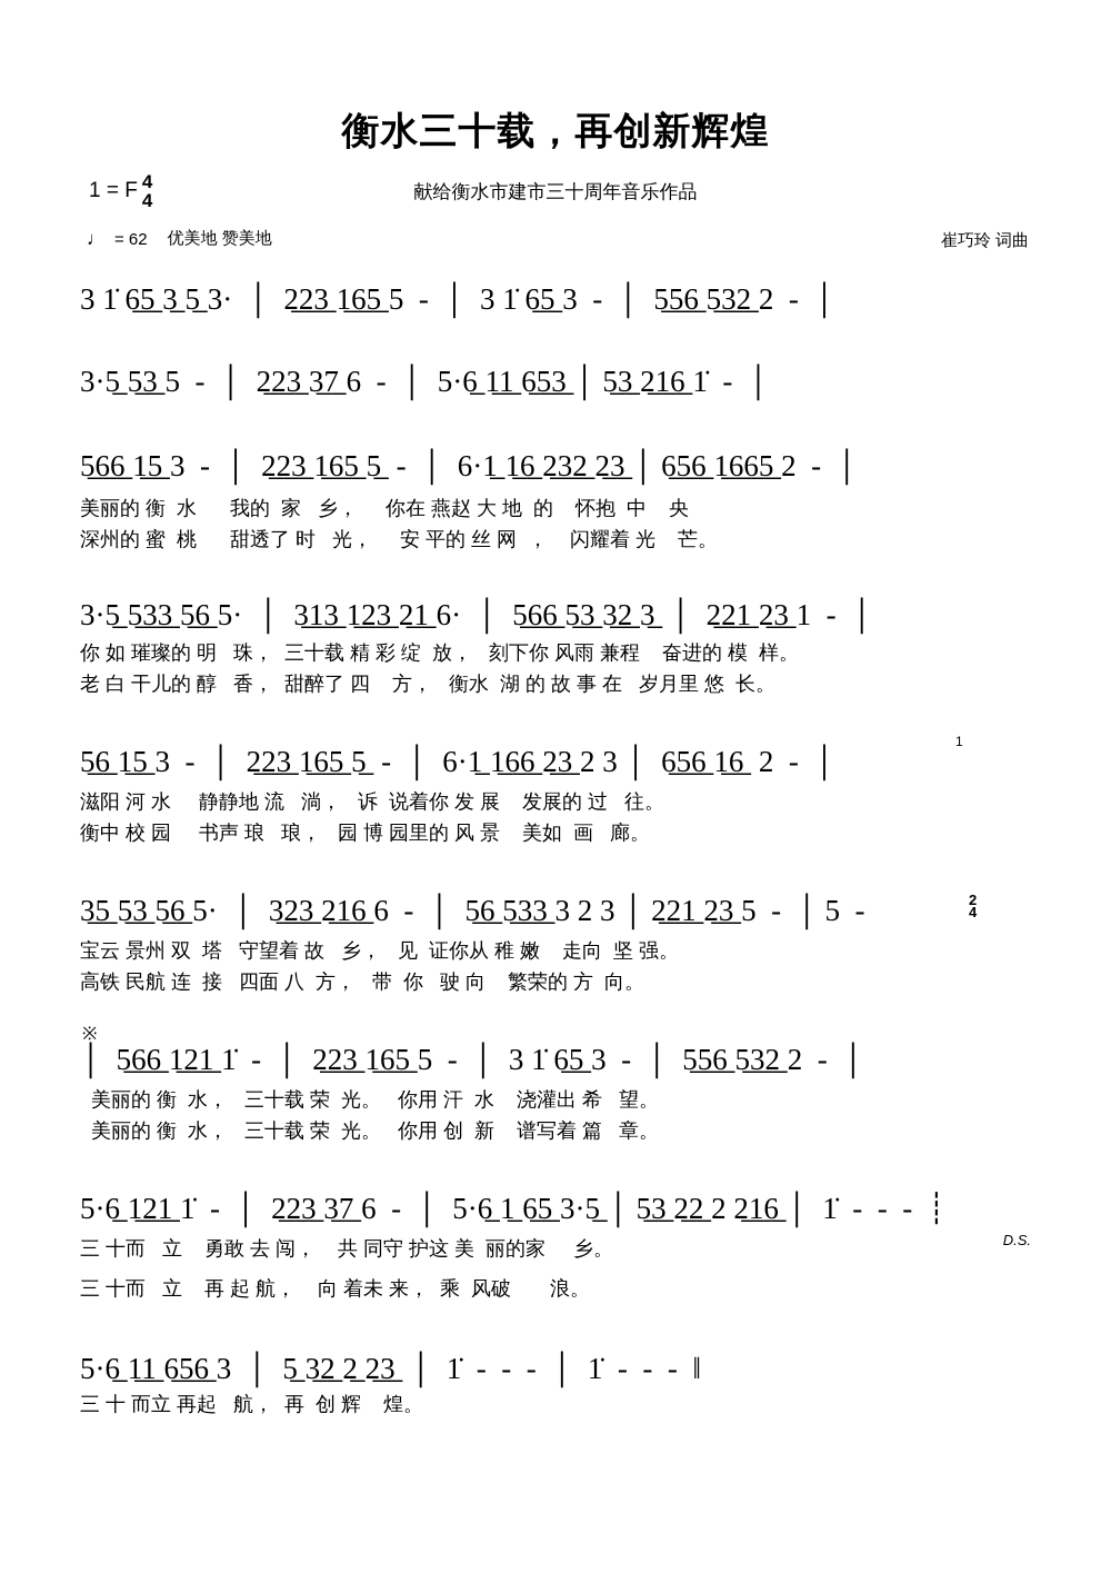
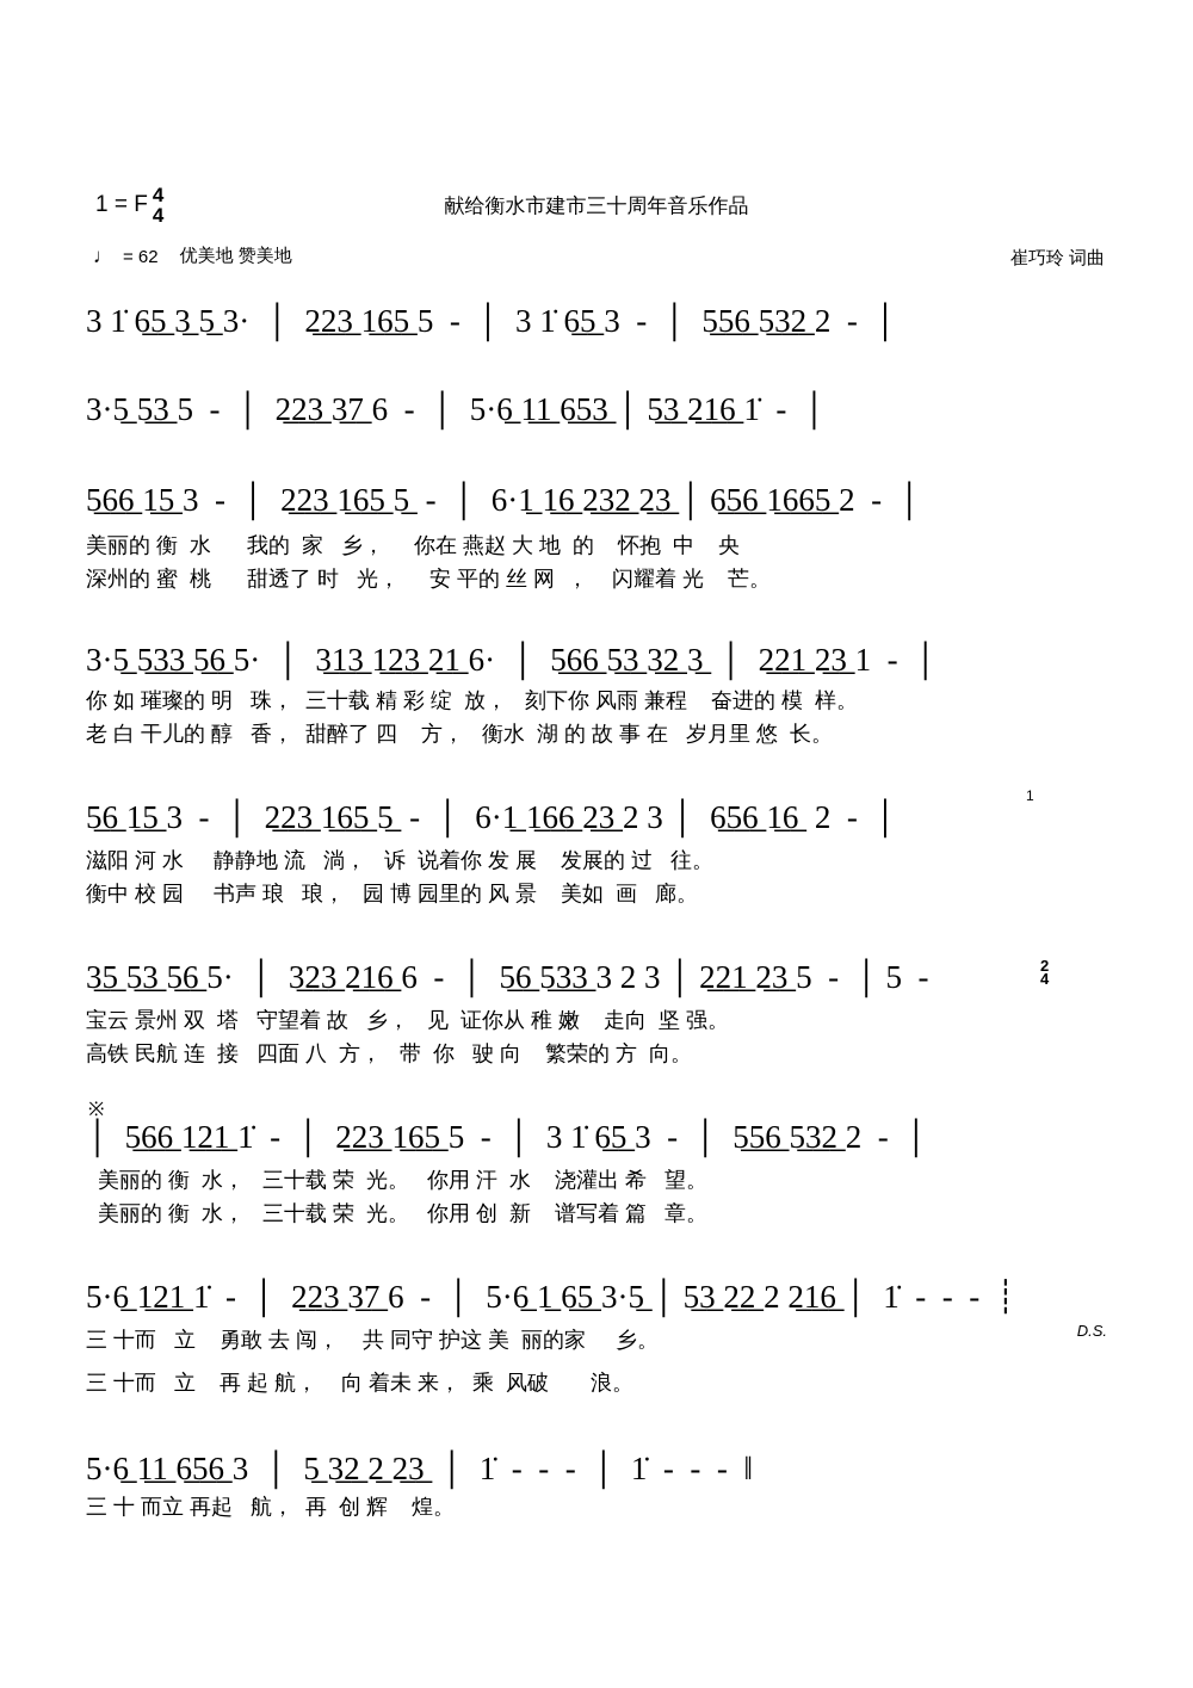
- 衡水三十载，再创新辉煌
  献给衡水市建市三十周年音乐作品
  1 = F
  4
  4
  ♩
  = 62
  优美地 赞美地
  崔巧玲 词曲
  3 1̇ 6̲5̲ 3̲ 5̲ 3· │ 2̲2̲3̲ 1̲6̲5̲ 5 - │ 3 1̇ 6̲5̲ 3 - │ 5̲5̲6̲ 5̲3̲2̲ 2 - │
  3·5̲ 5̲3̲ 5 - │ 2̲2̲3̲ 3̲7̲ 6 - │ 5·6̲ 1̲1̲ 6̲5̲3̲ │ 5̲3̲ 2̲1̲6̲ 1̇ - │
  5̲6̲6̲ 1̲5̲ 3 - │ 2̲2̲3̲ 1̲6̲5̲ 5̲ - │ 6·1̲ 1̲6̲ 2̲3̲2̲ 2̲3̲ │ 6̲5̲6̲ 1̲6̲6̲5̲ 2 - │
  美丽的 衡 水 我的 家 乡， 你在 燕赵 大 地 的 怀抱 中 央
  深州的 蜜 桃 甜透了 时 光， 安 平的 丝 网 ， 闪耀着 光 芒。
  3·5̲ 5̲3̲3̲ 5̲6̲ 5· │ 3̲1̲3̲ 1̲2̲3̲ 2̲1̲ 6· │ 5̲6̲6̲ 5̲3̲ 3̲2̲ 3̲ │ 2̲2̲1̲ 2̲3̲ 1 - │
  你 如 璀璨的 明 珠， 三十载 精 彩 绽 放， 刻下你 风雨 兼程 奋进的 模 样。
  老 白 干儿的 醇 香， 甜醉了 四 方， 衡水 湖 的 故 事 在 岁月里 悠 长。
  5̲6̲ 1̲5̲ 3 - │ 2̲2̲3̲ 1̲6̲5̲ 5̲ - │ 6·1̲ 1̲6̲6̲ 2̲3̲ 2 3 │ 6̲5̲6̲ 1̲6̲ 2 - │
  1
  滋阳 河 水 静静地 流 淌， 诉 说着你 发 展 发展的 过 往。
  衡中 校 园 书声 琅 琅， 园 博 园里的 风 景 美如 画 廊。
  3̲5̲ 5̲3̲ 5̲6̲ 5· │ 3̲2̲3̲ 2̲1̲6̲ 6 - │ 5̲6̲ 5̲3̲3̲ 3 2 3 │ 2̲2̲1̲ 2̲3̲ 5 - │ 5 -
  2
  4
  宝云 景州 双 塔 守望着 故 乡， 见 证你从 稚 嫩 走向 坚 强。
  高铁 民航 连 接 四面 八 方， 带 你 驶 向 繁荣的 方 向。
  ※
  │ 5̲6̲6̲ 1̲2̲1̲ 1̇ - │ 2̲2̲3̲ 1̲6̲5̲ 5 - │ 3 1̇ 6̲5̲ 3 - │ 5̲5̲6̲ 5̲3̲2̲ 2 - │
  美丽的 衡 水， 三十载 荣 光。 你用 汗 水 浇灌出 希 望。
  美丽的 衡 水， 三十载 荣 光。 你用 创 新 谱写着 篇 章。
  5·6̲ 1̲2̲1̲ 1̇ - │ 2̲2̲3̲ 3̲7̲ 6 - │ 5·6̲ 1̲ 6̲5̲ 3·5̲ │ 5̲3̲ 2̲2̲ 2 2̲1̲6̲ │ 1̇ - - - ┊
  D.S.
  三 十而 立 勇敢 去 闯， 共 同守 护这 美 丽的家 乡。
  三 十而 立 再 起 航， 向 着未 来， 乘 风破 浪。
  5·6̲ 1̲1̲ 6̲5̲6̲ 3 │ 5̲ 3̲2̲ 2̲ 2̲3̲ │ 1̇ - - - │ 1̇ - - - ‖
  三 十 而立 再起 航， 再 创 辉 煌。
